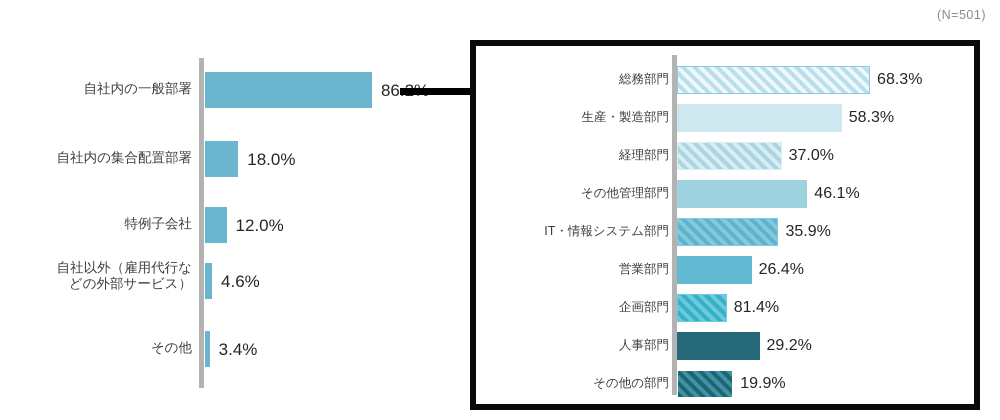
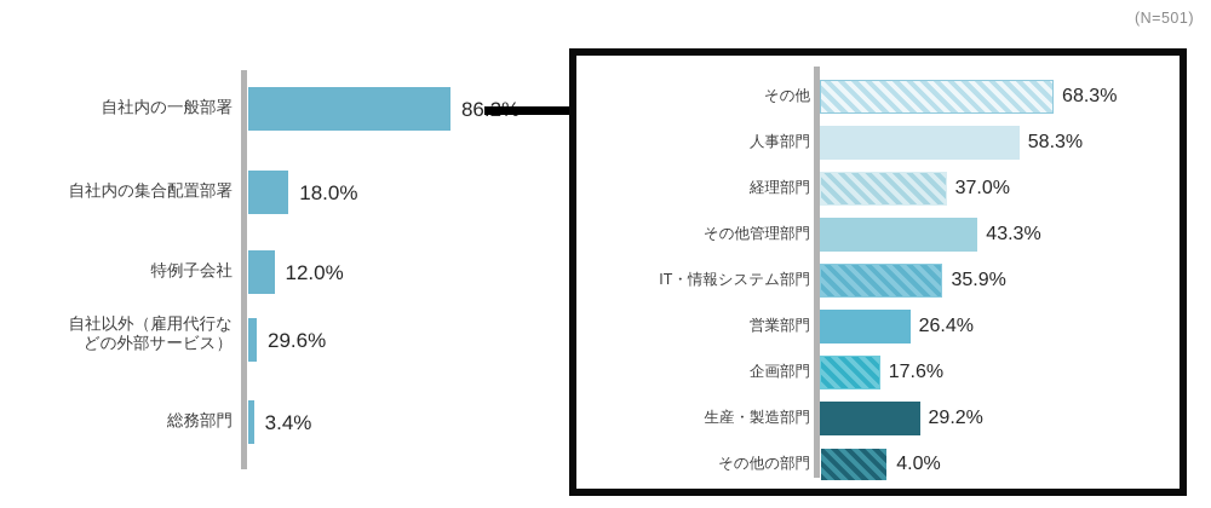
  (N=501)
  自社内の一般部署
  自社内の集合配置部署
  18.0%
  特例子会社
  12.0%
  自社以外（雇用代行な
  どの外部サービス）
- 4.6%
+ 29.6%
- その他
+ 総務部門
  3.4%
- 総務部門
+ その他
  68.3%
- 生産・製造部門
+ 人事部門
  58.3%
  経理部門
  37.0%
  その他管理部門
- 46.1%
+ 43.3%
  IT・情報システム部門
  35.9%
  営業部門
  26.4%
  企画部門
- 81.4%
+ 17.6%
- 人事部門
+ 生産・製造部門
  29.2%
  その他の部門
- 19.9%
+ 4.0%
